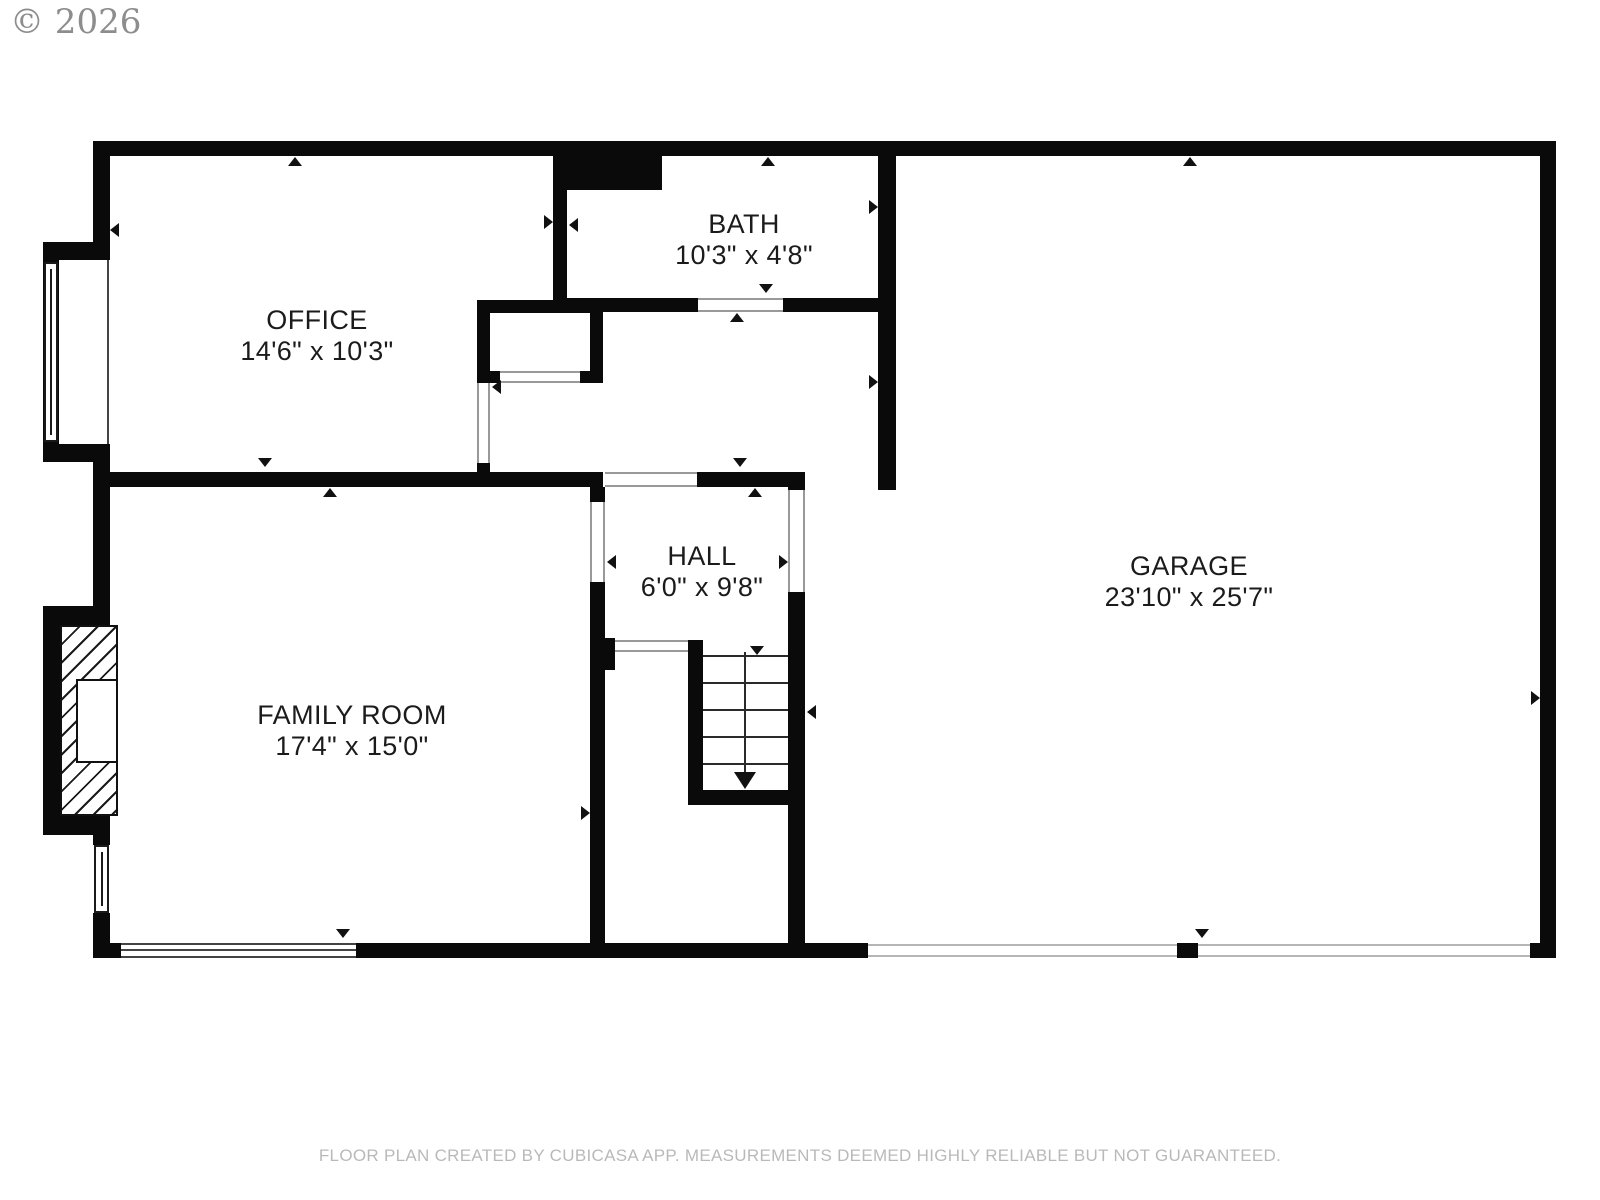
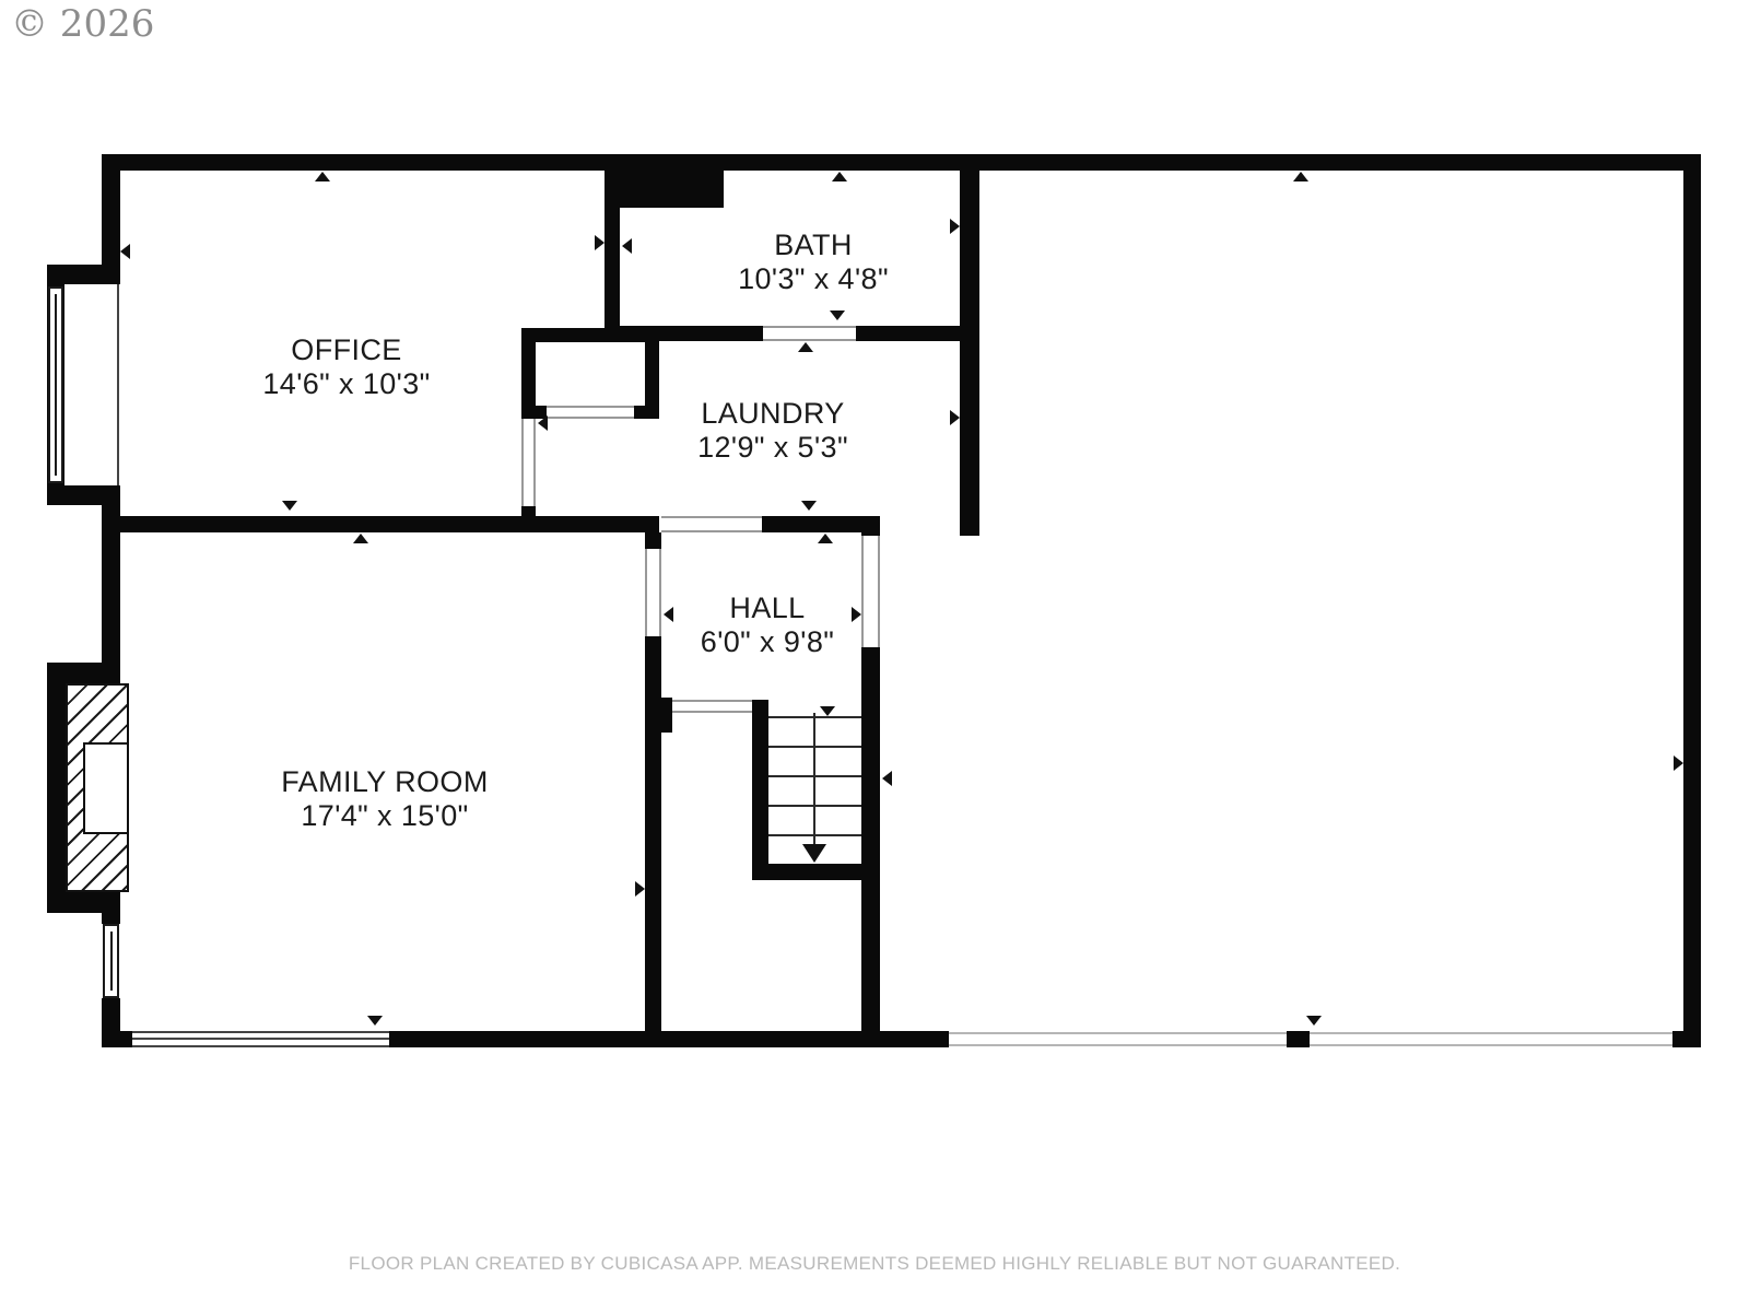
  © 2026
  OFFICE
  14'6" x 10'3"
  BATH
  10'3" x 4'8"
+ LAUNDRY
+ 12'9" x 5'3"
  HALL
  6'0" x 9'8"
  FAMILY ROOM
  17'4" x 15'0"
- GARAGE
- 23'10" x 25'7"
  FLOOR PLAN CREATED BY CUBICASA APP. MEASUREMENTS DEEMED HIGHLY RELIABLE BUT NOT GUARANTEED.
